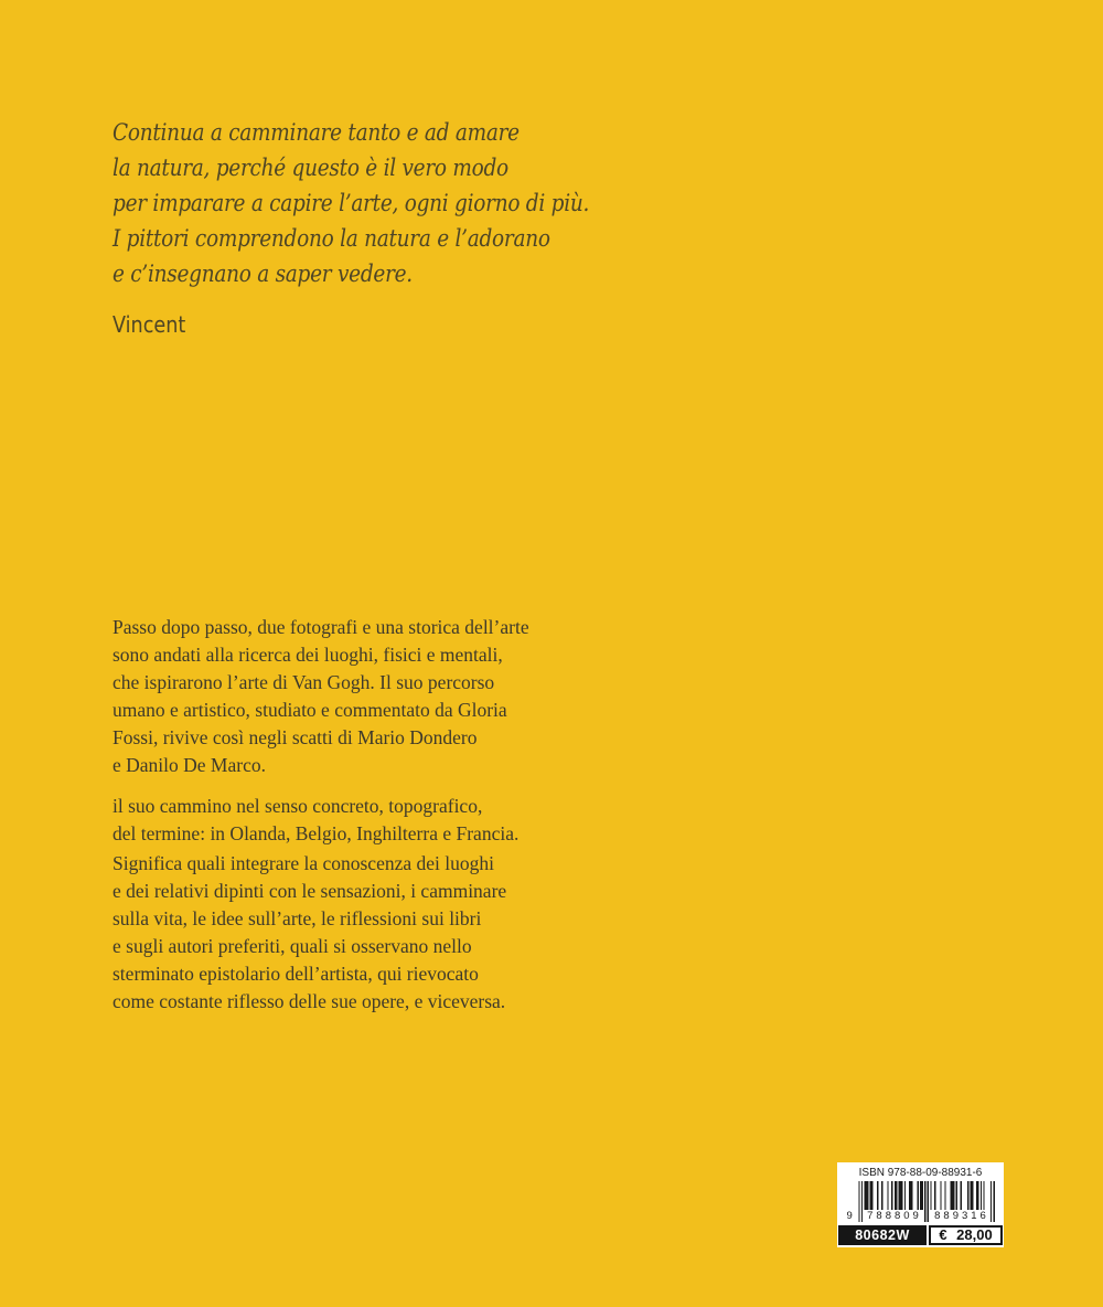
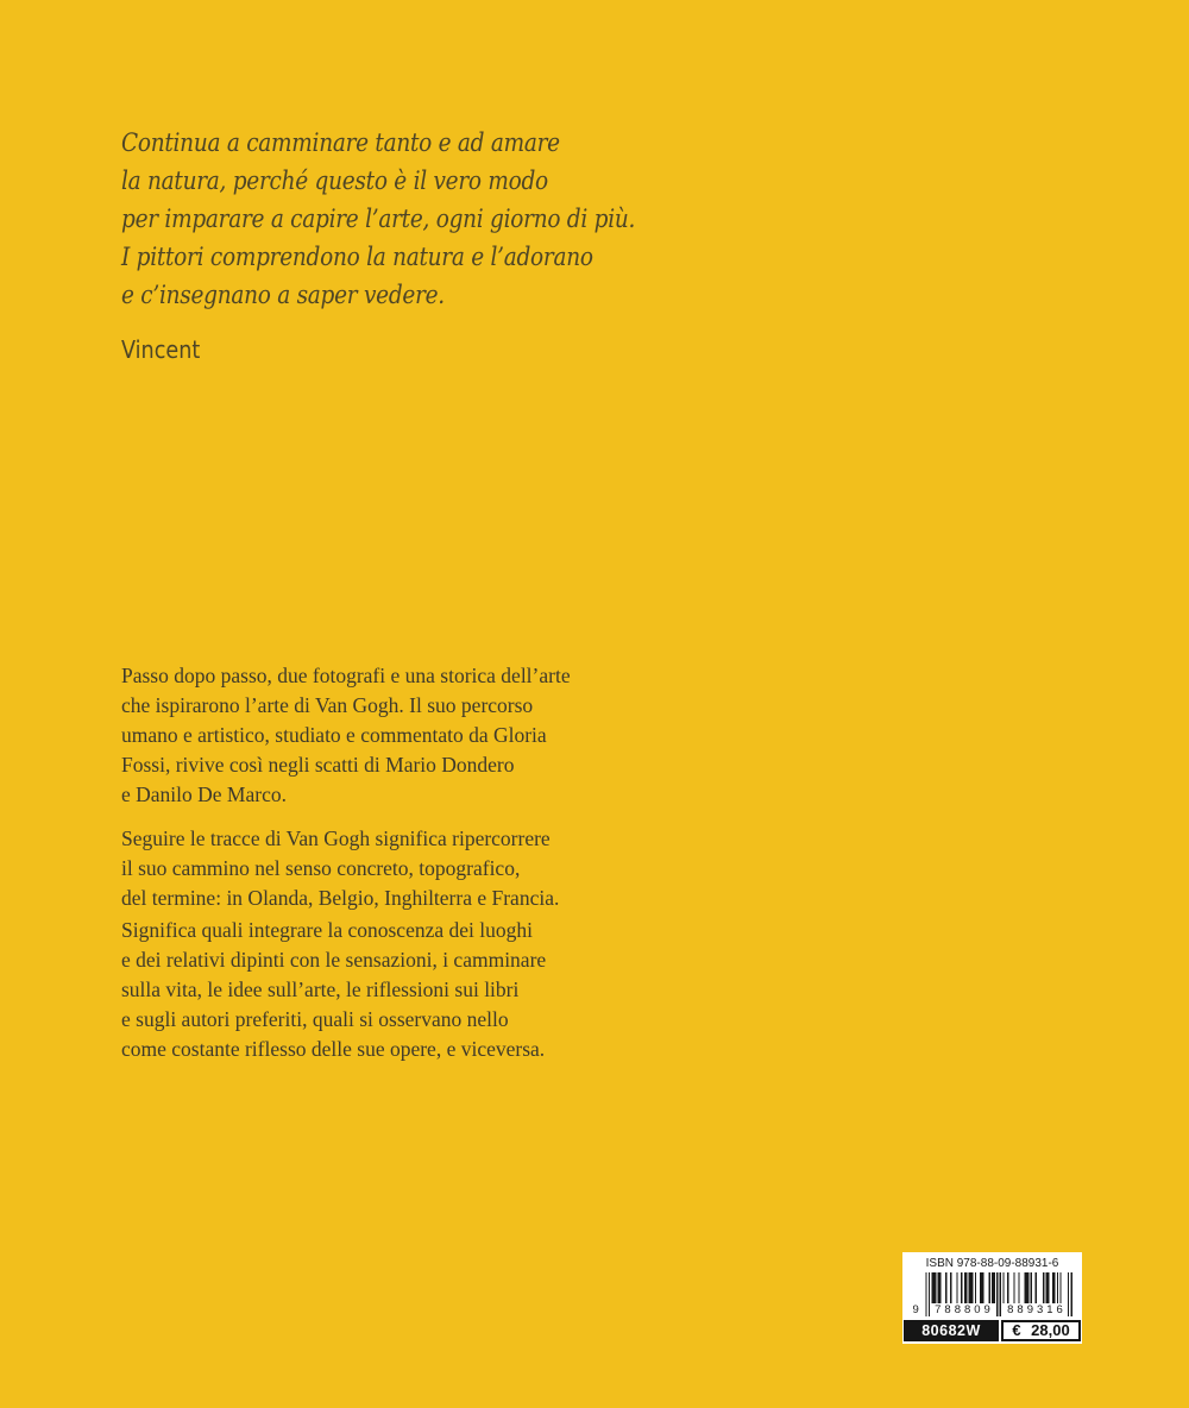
  Continua a camminare tanto e ad amare
  la natura, perché questo è il vero modo
  per imparare a capire l’arte, ogni giorno di più.
  I pittori comprendono la natura e l’adorano
  e c’insegnano a saper vedere.
  Vincent
  Passo dopo passo, due fotografi e una storica dell’arte
- sono andati alla ricerca dei luoghi, fisici e mentali,
  che ispirarono l’arte di Van Gogh. Il suo percorso
  umano e artistico, studiato e commentato da Gloria
  Fossi, rivive così negli scatti di Mario Dondero
  e Danilo De Marco.
+ Seguire le tracce di Van Gogh significa ripercorrere
  il suo cammino nel senso concreto, topografico,
  del termine: in Olanda, Belgio, Inghilterra e Francia.
  Significa quali integrare la conoscenza dei luoghi
  e dei relativi dipinti con le sensazioni, i camminare
  sulla vita, le idee sull’arte, le riflessioni sui libri
  e sugli autori preferiti, quali si osservano nello
- sterminato epistolario dell’artista, qui rievocato
  come costante riflesso delle sue opere, e viceversa.
  ISBN 978-88-09-88931-6
  9
  788809
  889316
  80682W
  € 28,00
